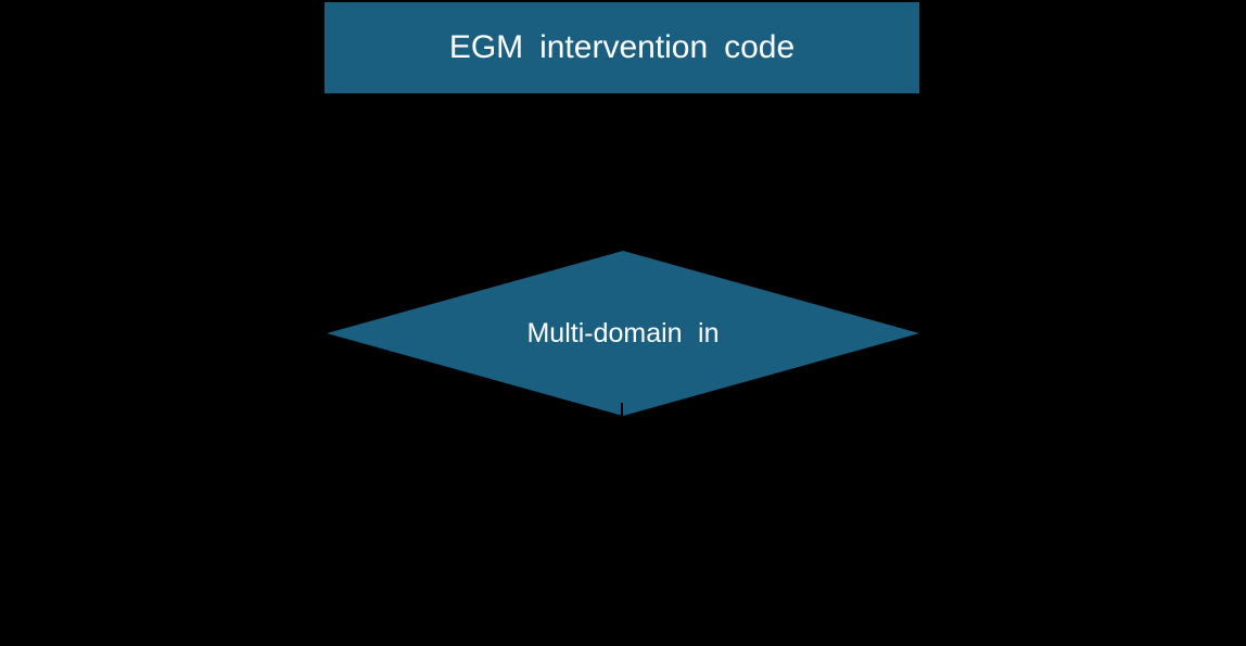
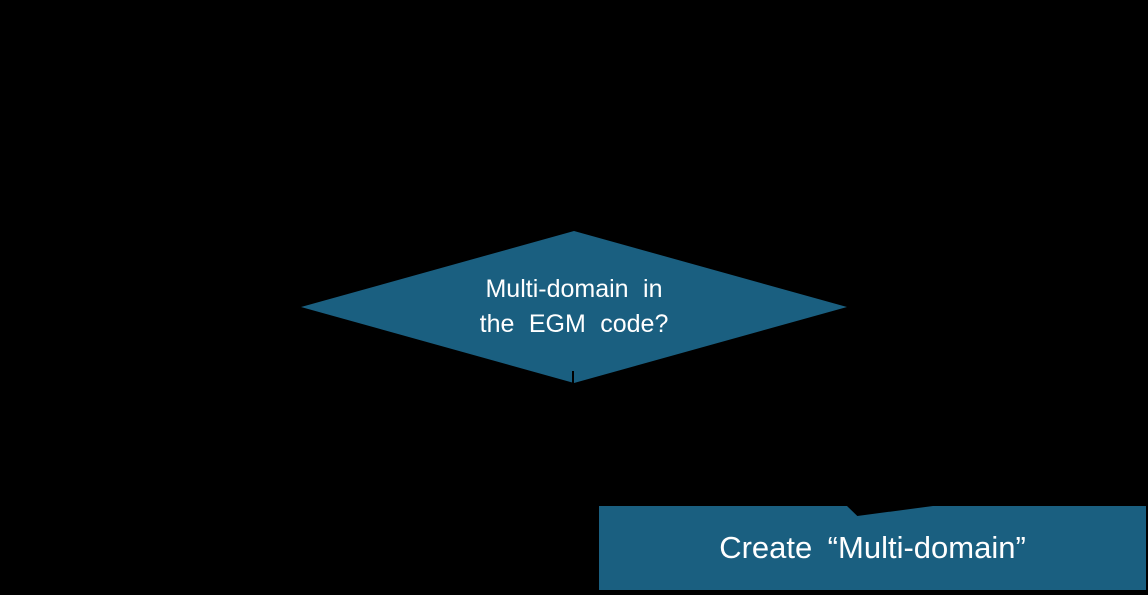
- EGM intervention code
  Multi-domain in
+ the EGM code?
+ Create “Multi-domain”
